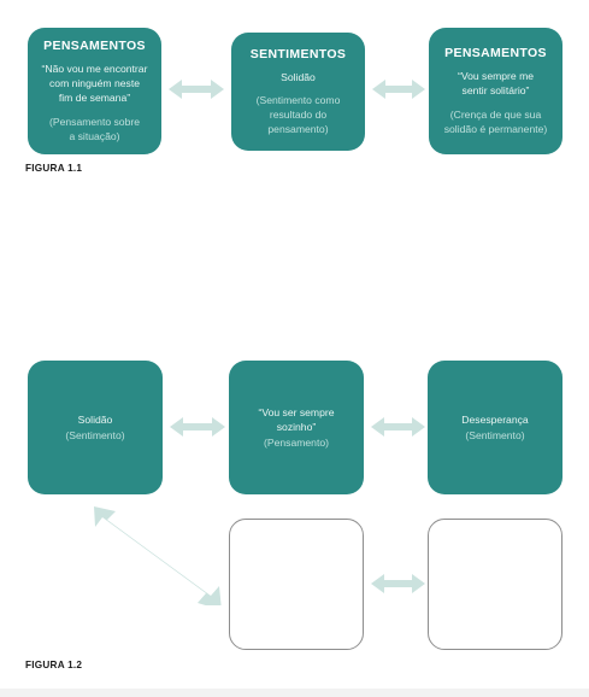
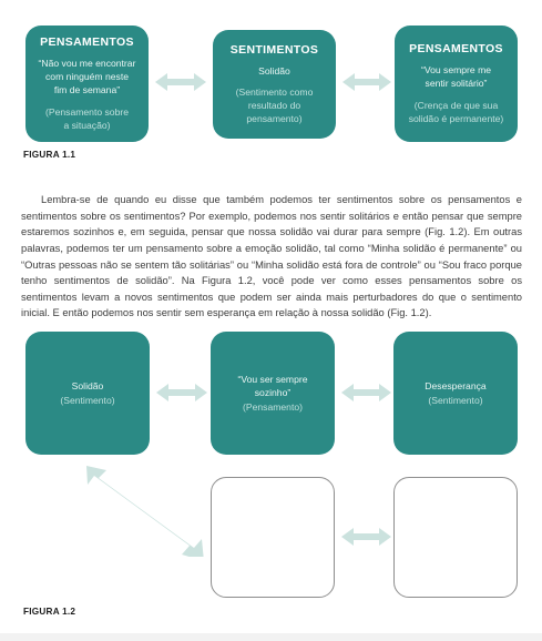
  PENSAMENTOS
  “Não vou me encontrar
  com ninguém neste
  fim de semana”
  (Pensamento sobre
  a situação)
  SENTIMENTOS
  Solidão
  (Sentimento como
  resultado do
  pensamento)
  PENSAMENTOS
  “Vou sempre me
  sentir solitário”
  (Crença de que sua
  solidão é permanente)
  FIGURA 1.1
+ Lembra-se de quando eu disse que também podemos ter sentimentos sobre os pensamentos e sentimentos sobre os sentimentos? Por exemplo, podemos nos sentir solitários e então pensar que sempre estaremos sozinhos e, em seguida, pensar que nossa solidão vai durar para sempre (Fig. 1.2). Em outras palavras, podemos ter um pensamento sobre a emoção solidão, tal como “Minha solidão é permanente” ou “Outras pessoas não se sentem tão solitárias” ou “Minha solidão está fora de controle” ou “Sou fraco porque tenho sentimentos de solidão”. Na Figura 1.2, você pode ver como esses pensamentos sobre os sentimentos levam a novos sentimentos que podem ser ainda mais perturbadores do que o sentimento inicial. E então podemos nos sentir sem esperança em relação à nossa solidão (Fig. 1.2).
  Solidão
  (Sentimento)
  “Vou ser sempre
  sozinho”
  (Pensamento)
  Desesperança
  (Sentimento)
  FIGURA 1.2
